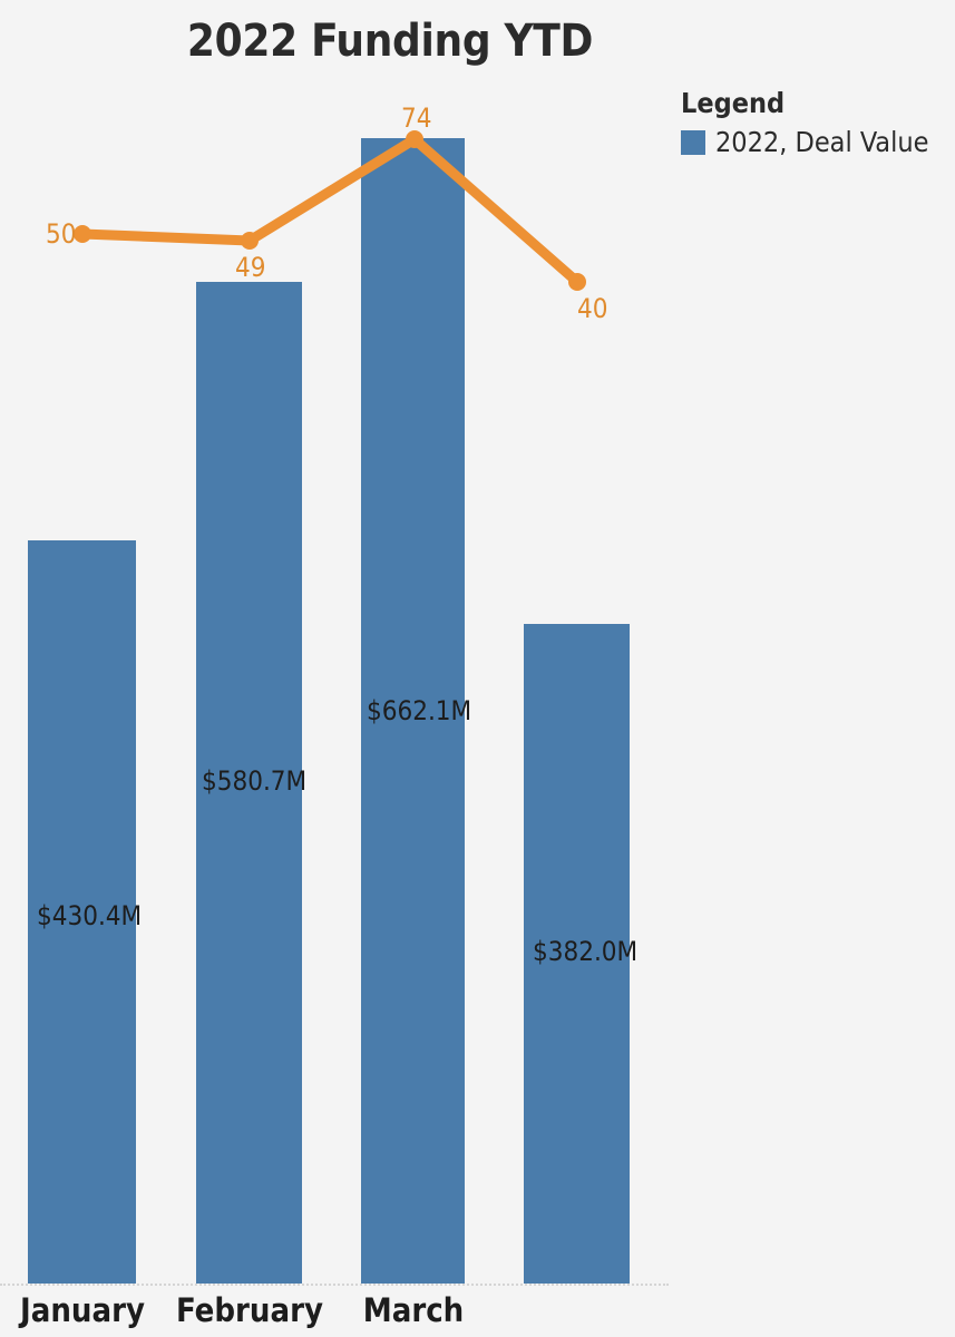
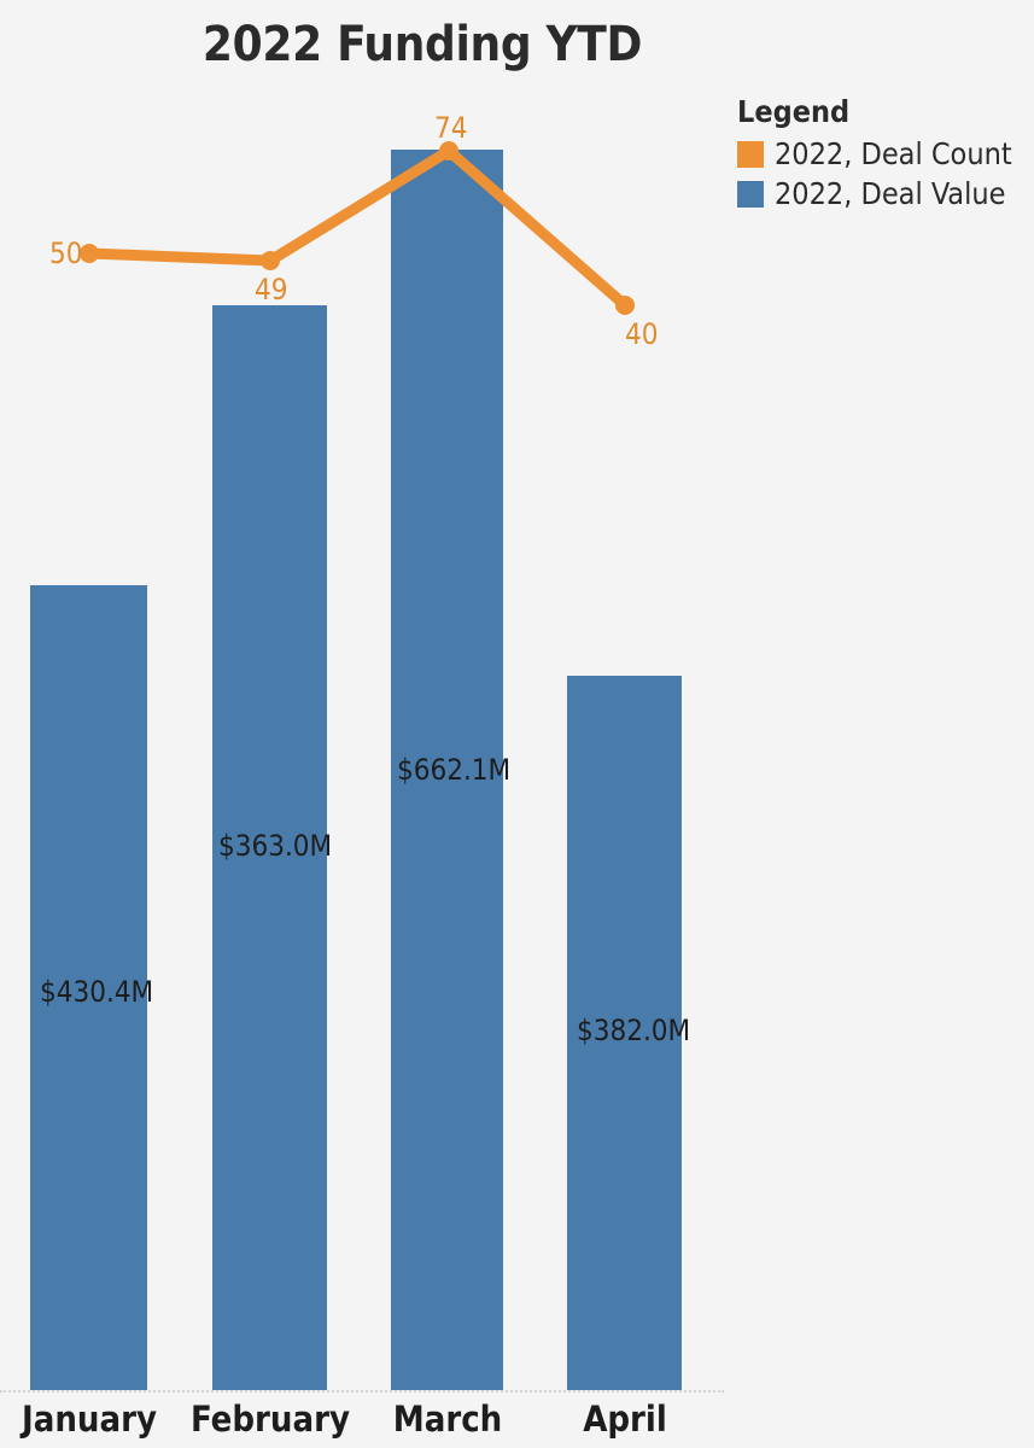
  2022 Funding YTD
  Legend
+ 2022, Deal Count
  2022, Deal Value
  $430.4M
- $580.7M
+ $363.0M
  $662.1M
  $382.0M
  50
  49
  74
  40
  January
  February
  March
+ April
